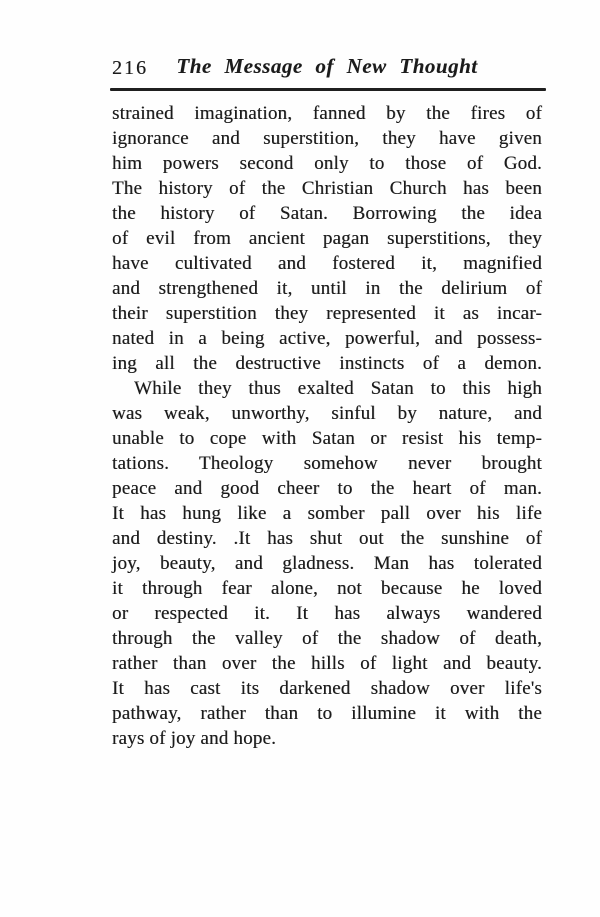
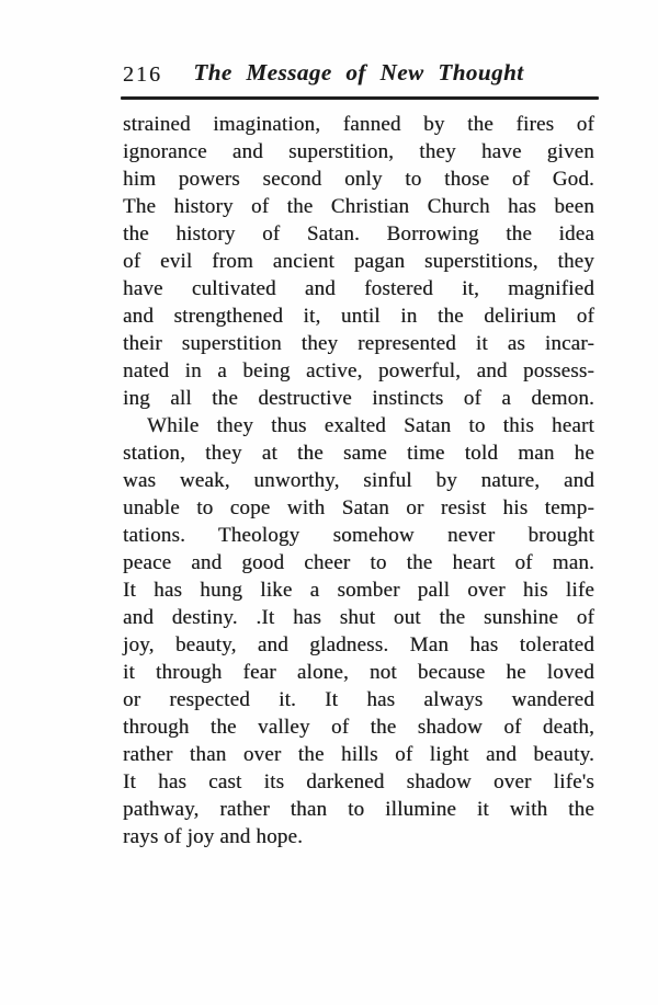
  216
  The Message of New Thought
  strained imagination, fanned by the fires of
  ignorance and superstition, they have given
  him powers second only to those of God.
  The history of the Christian Church has been
  the history of Satan. Borrowing the idea
  of evil from ancient pagan superstitions, they
  have cultivated and fostered it, magnified
  and strengthened it, until in the delirium of
  their superstition they represented it as incar-
  nated in a being active, powerful, and possess-
  ing all the destructive instincts of a demon.
- While they thus exalted Satan to this high
+ While they thus exalted Satan to this heart
+ station, they at the same time told man he
  was weak, unworthy, sinful by nature, and
  unable to cope with Satan or resist his temp-
  tations. Theology somehow never brought
  peace and good cheer to the heart of man.
  It has hung like a somber pall over his life
  and destiny. .It has shut out the sunshine of
  joy, beauty, and gladness. Man has tolerated
  it through fear alone, not because he loved
  or respected it. It has always wandered
  through the valley of the shadow of death,
  rather than over the hills of light and beauty.
  It has cast its darkened shadow over life's
  pathway, rather than to illumine it with the
  rays of joy and hope.
